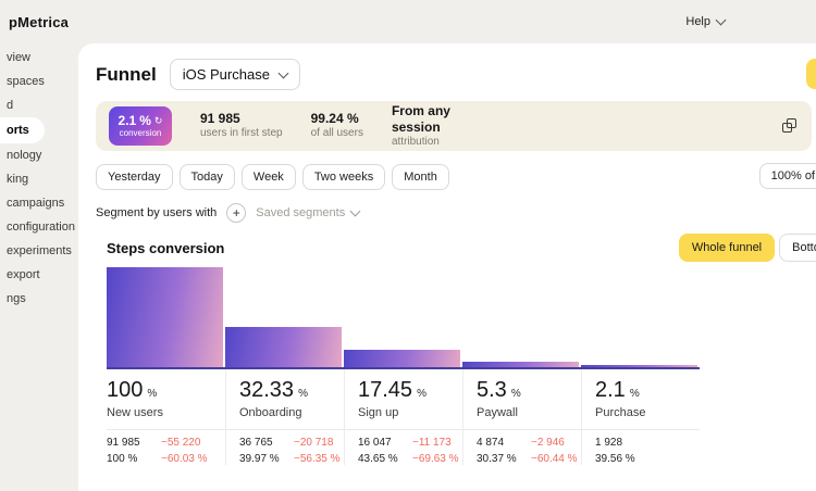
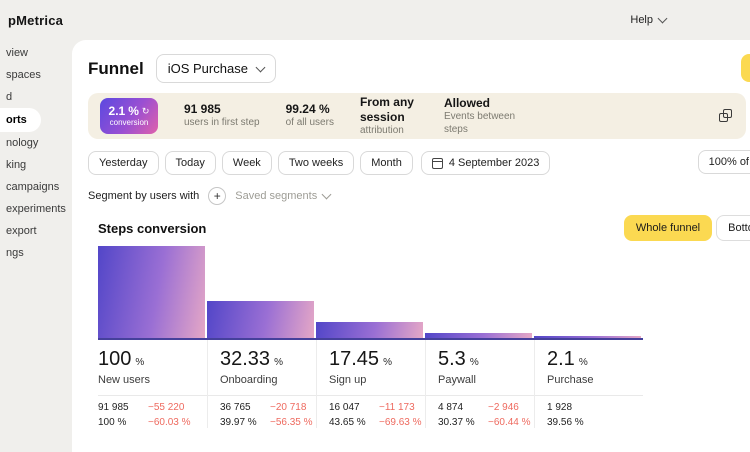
  pMetrica
  Help
  view
  spaces
  d
  orts
  nology
  king
  campaigns
- configuration
  experiments
  export
  ngs
  Funnel
  iOS Purchase
  2.1
  %
  ↻
  conversion
  91 985
  users in first step
  99.24 %
  of all users
  From any session
  attribution
+ Allowed
+ Events between steps
  Yesterday
  Today
  Week
  Two weeks
  Month
+ 4 September 2023
  100% of
  Segment by users with
  +
  Saved segments
  Steps conversion
  Whole funnel
  100
  %
  New users
  91 985
  −55 220
  100 %
  −60.03 %
  32.33
  %
  Onboarding
  36 765
  −20 718
  39.97 %
  −56.35 %
  17.45
  %
  Sign up
  16 047
  −11 173
  43.65 %
  −69.63 %
  5.3
  %
  Paywall
  4 874
  −2 946
  30.37 %
  −60.44 %
  2.1
  %
  Purchase
  1 928
  39.56 %
